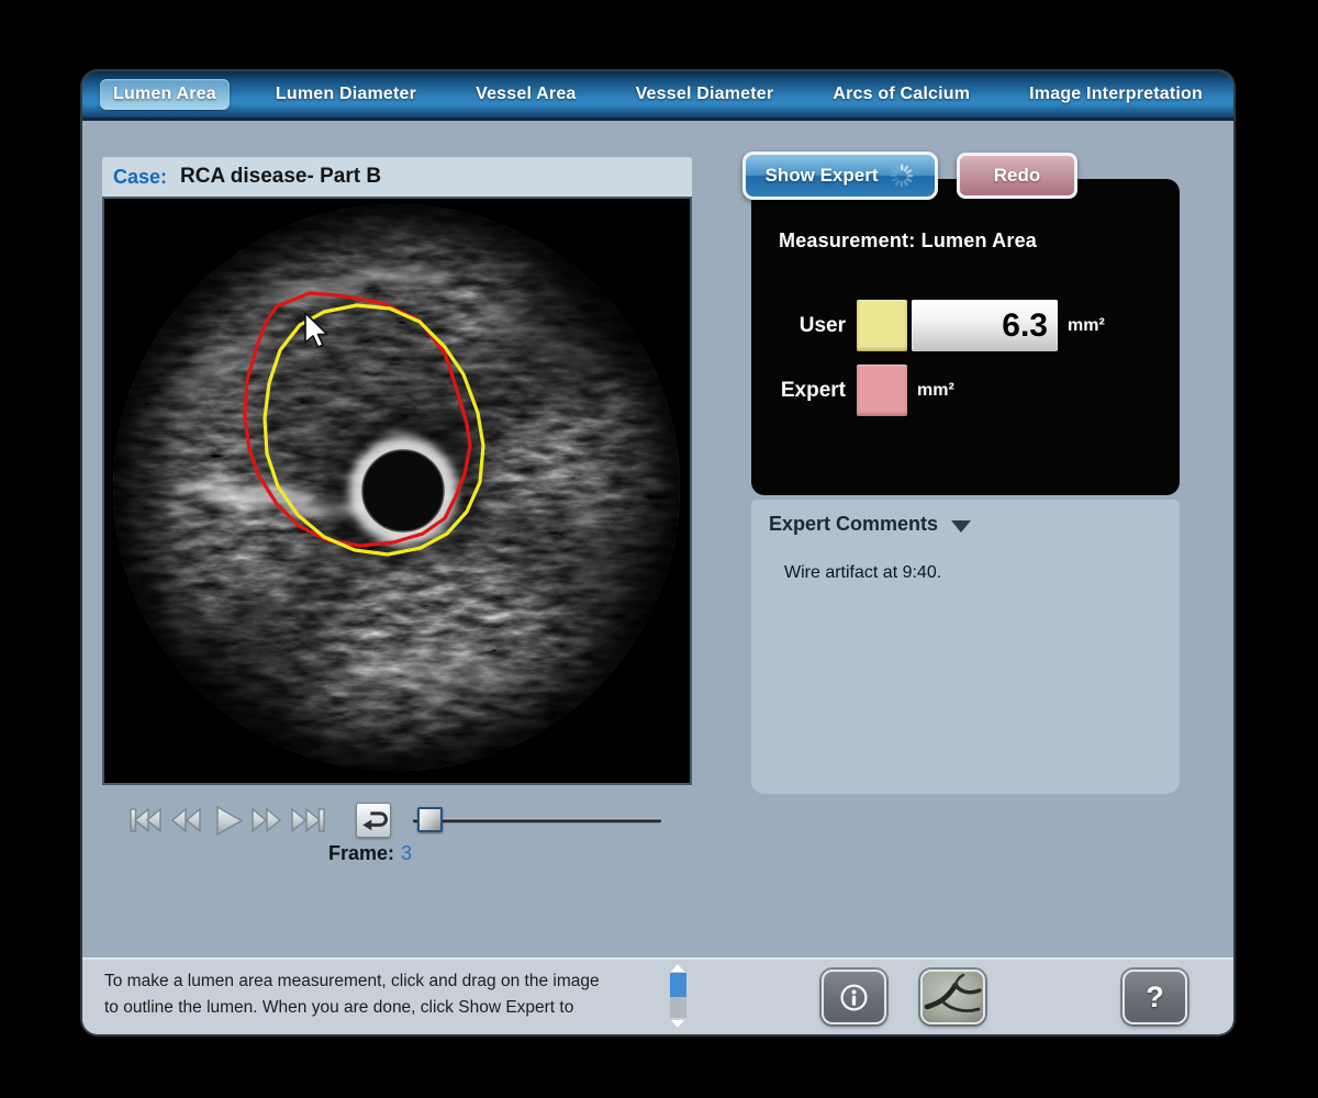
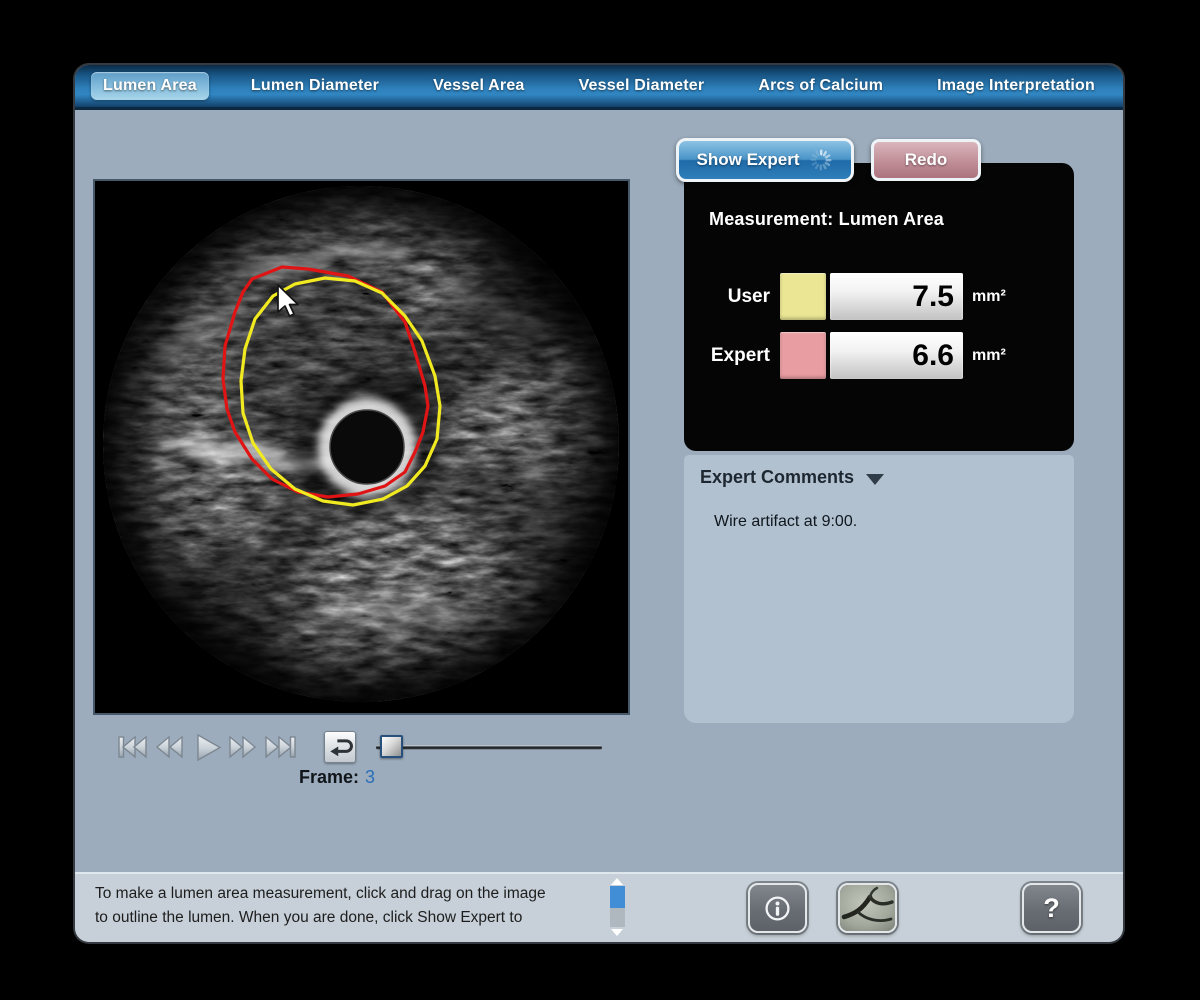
  Lumen Area
  Lumen Diameter
  Vessel Area
  Vessel Diameter
  Arcs of Calcium
  Image Interpretation
- Case:
- RCA disease- Part B
  Frame: 3
  Show Expert
  Redo
  Measurement: Lumen Area
  User
- 6.3
+ 7.5
  mm²
  Expert
+ 6.6
  mm²
  Expert Comments
- Wire artifact at 9:40.
+ Wire artifact at 9:00.
  To make a lumen area measurement, click and drag on the image
  to outline the lumen. When you are done, click Show Expert to
  ?
